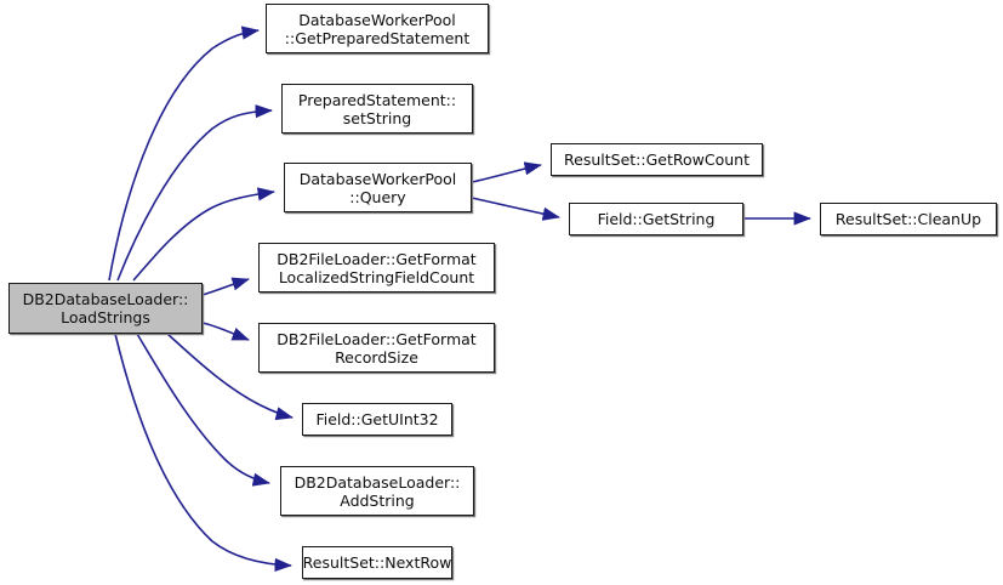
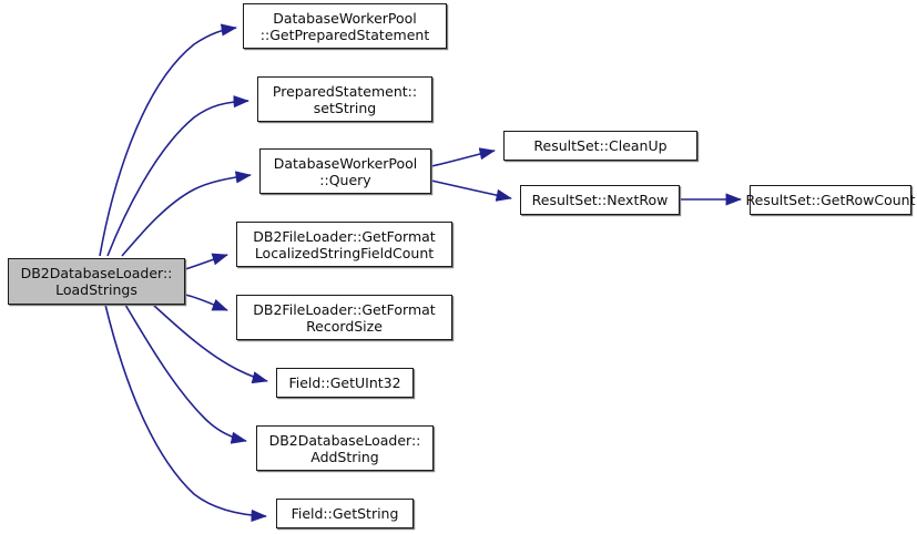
  DB2DatabaseLoader::
  LoadStrings
  DatabaseWorkerPool
  ::GetPreparedStatement
  PreparedStatement::
  setString
  DatabaseWorkerPool
  ::Query
  DB2FileLoader::GetFormat
  LocalizedStringFieldCount
  DB2FileLoader::GetFormat
  RecordSize
  Field::GetUInt32
  DB2DatabaseLoader::
  AddString
- ResultSet::NextRow
+ Field::GetString
- ResultSet::GetRowCount
+ ResultSet::CleanUp
- Field::GetString
+ ResultSet::NextRow
- ResultSet::CleanUp
+ ResultSet::GetRowCount
